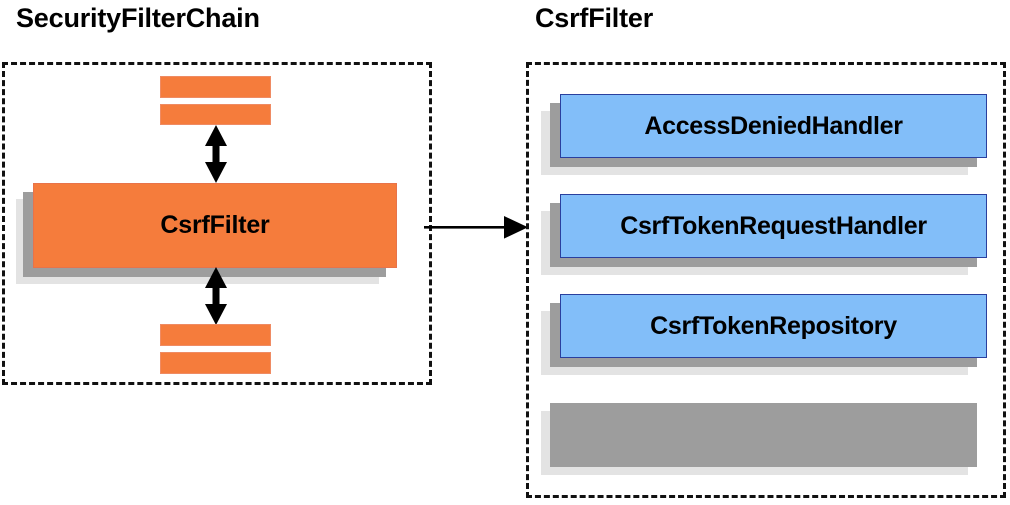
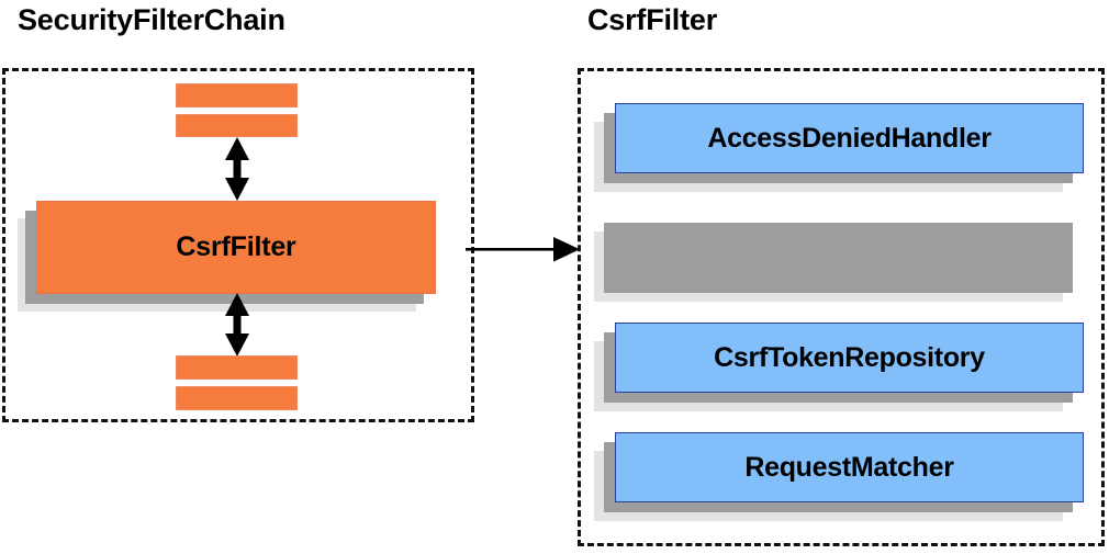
  SecurityFilterChain
  CsrfFilter
  CsrfFilter
  AccessDeniedHandler
- CsrfTokenRequestHandler
  CsrfTokenRepository
+ RequestMatcher
